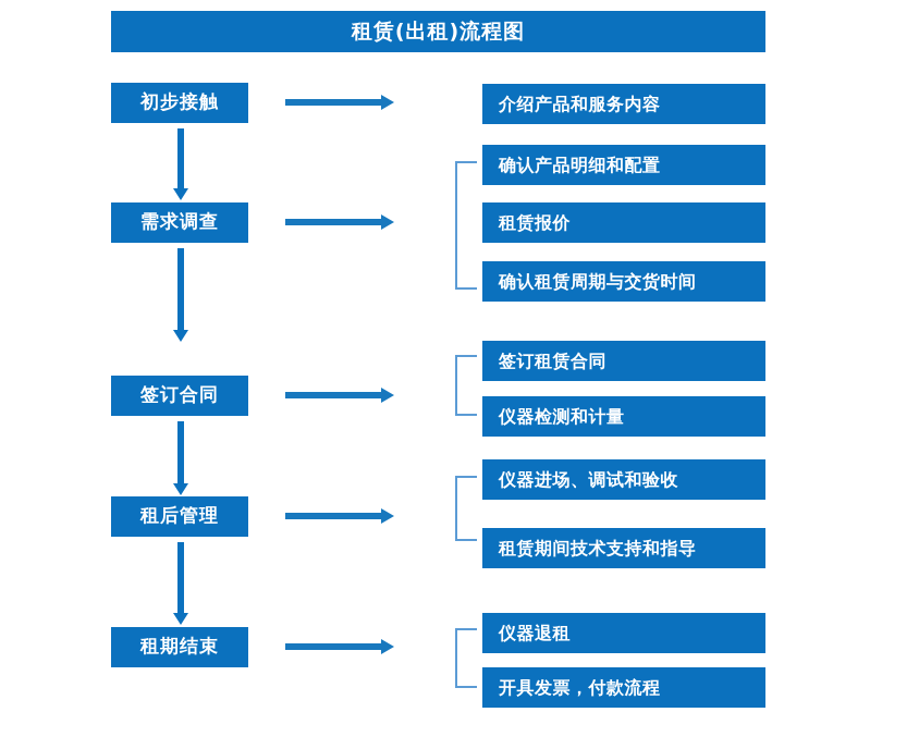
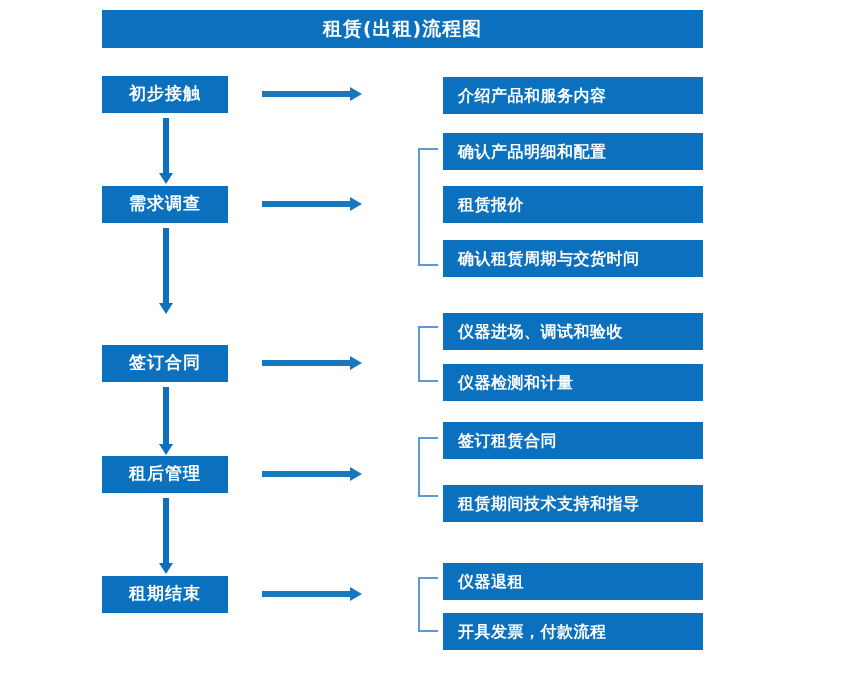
  租赁(出租)流程图
  初步接触
  需求调查
  签订合同
  租后管理
  租期结束
  介绍产品和服务内容
  确认产品明细和配置
  租赁报价
  确认租赁周期与交货时间
- 签订租赁合同
+ 仪器进场、调试和验收
  仪器检测和计量
- 仪器进场、调试和验收
+ 签订租赁合同
  租赁期间技术支持和指导
  仪器退租
  开具发票，付款流程
